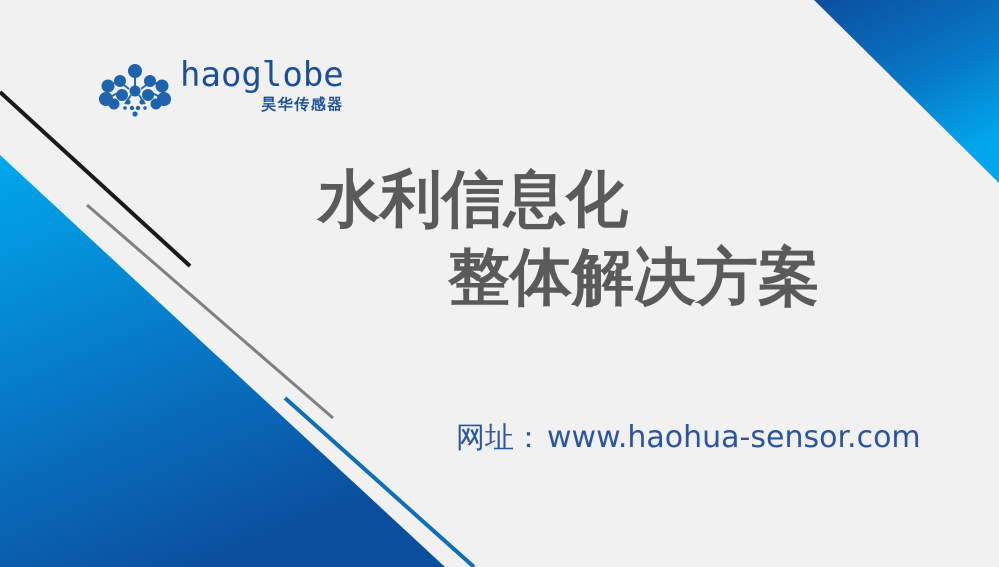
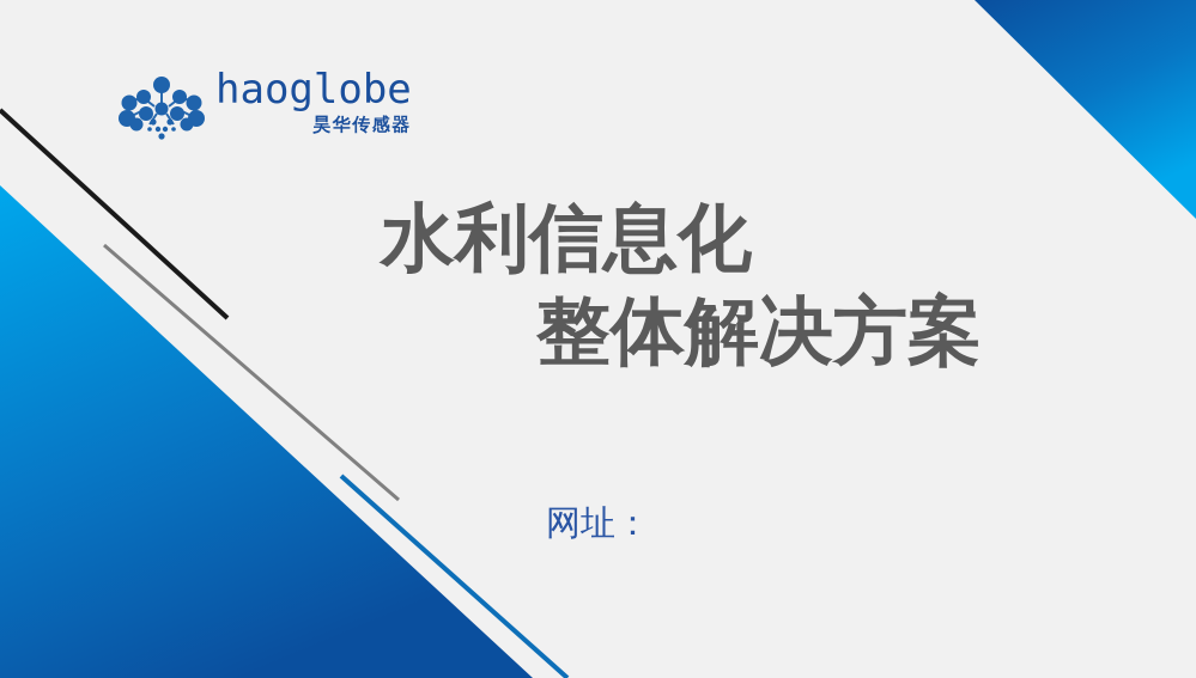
  haoglobe
  昊华传感器
  水利信息化
  整体解决方案
  网址：
- www.haohua-sensor.com
